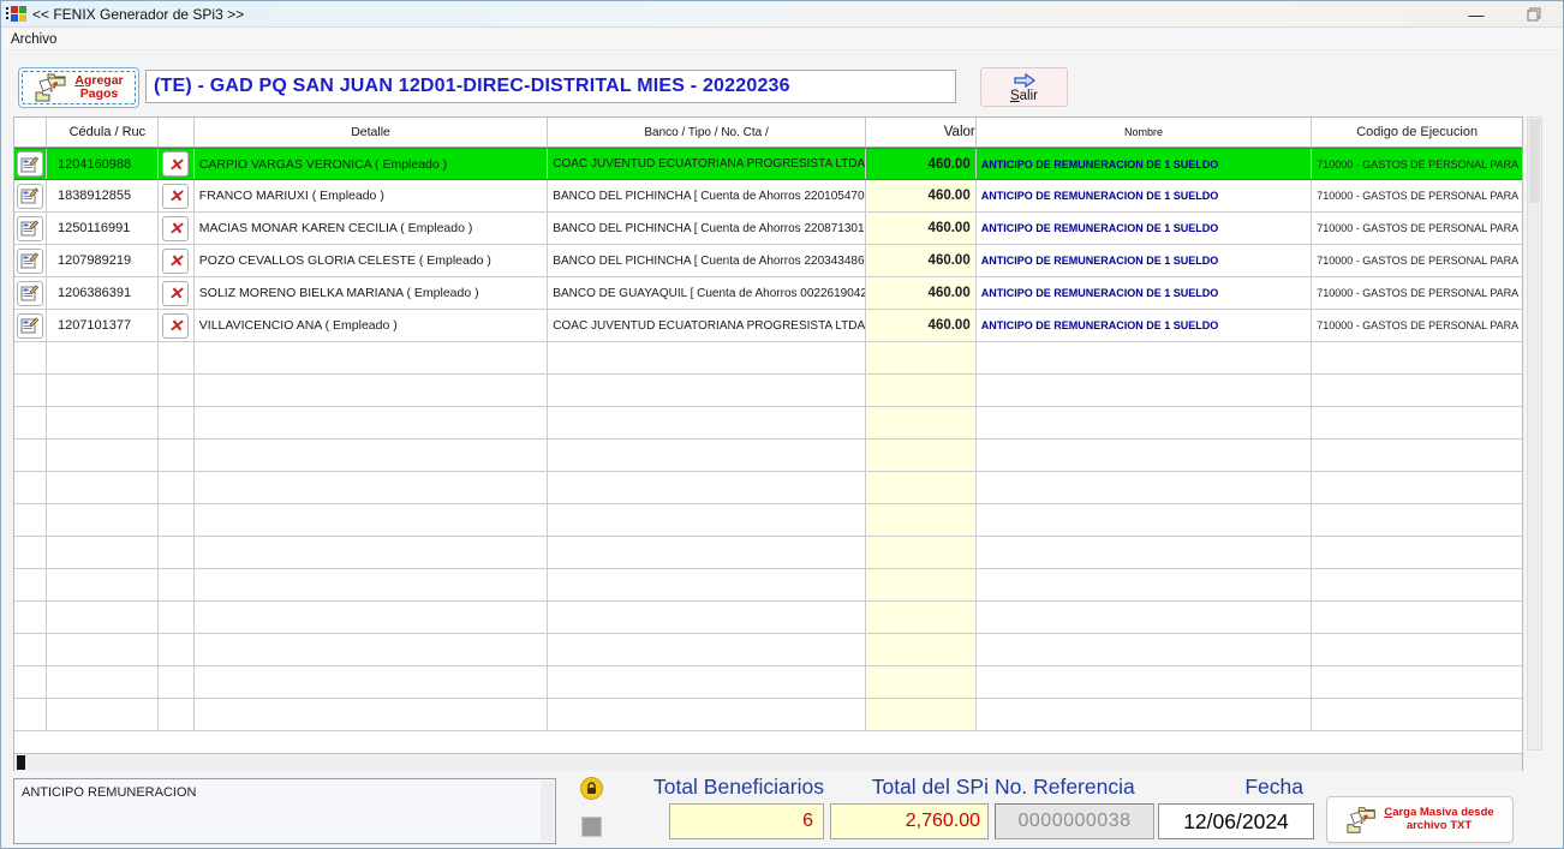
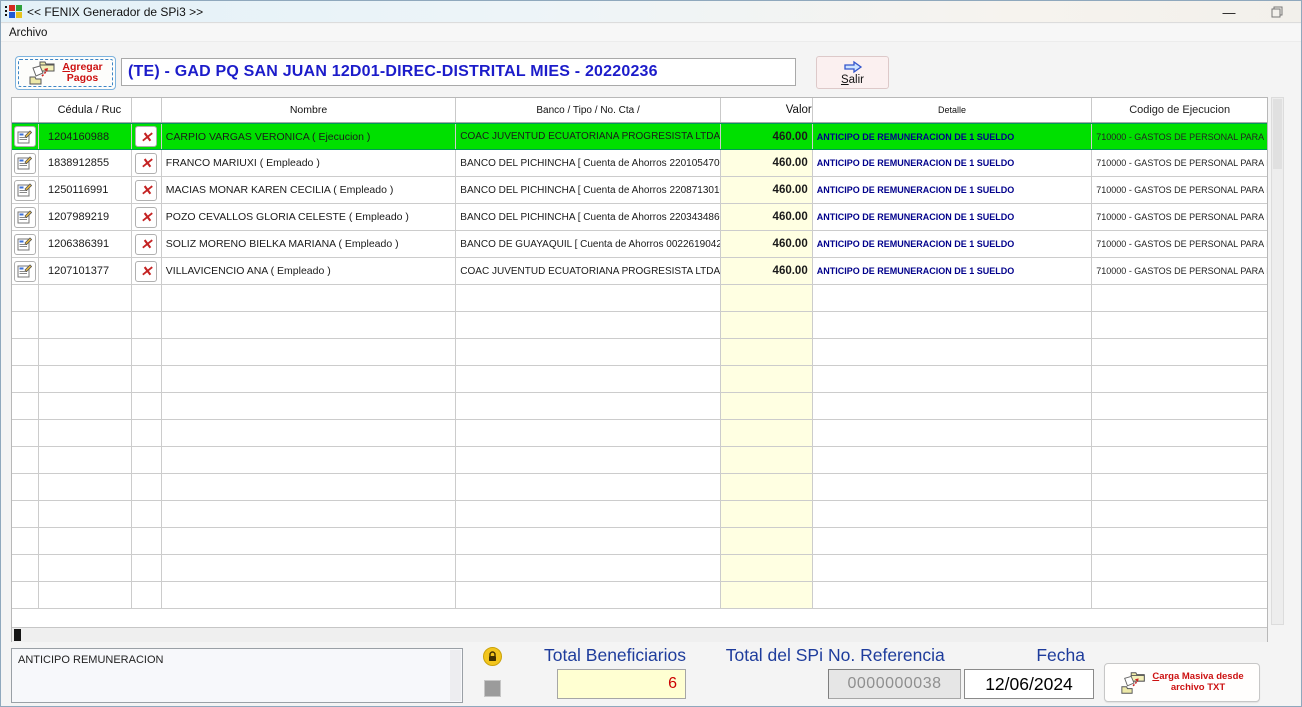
  << FENIX Generador de SPi3 >>
  —
  Archivo
  Agregar
  Pagos
  (TE) - GAD PQ SAN JUAN 12D01-DIREC-DISTRITAL MIES - 20220236
  Salir
  Cédula / Ruc
- Detalle
+ Nombre
  Banco / Tipo / No. Cta /
  Valor
- Nombre
+ Detalle
  Codigo de Ejecucion
  1204160988
  ✕
- CARPIO VARGAS VERONICA ( Empleado )
+ CARPIO VARGAS VERONICA ( Ejecucion )
  COAC JUVENTUD ECUATORIANA PROGRESISTA LTDA
  460.00
  ANTICIPO DE REMUNERACION DE 1 SUELDO
  710000 - GASTOS DE PERSONAL PARA
  1838912855
  ✕
  FRANCO MARIUXI ( Empleado )
  BANCO DEL PICHINCHA [ Cuenta de Ahorros 220105470
  460.00
  ANTICIPO DE REMUNERACION DE 1 SUELDO
  710000 - GASTOS DE PERSONAL PARA
  1250116991
  ✕
  MACIAS MONAR KAREN CECILIA ( Empleado )
  BANCO DEL PICHINCHA [ Cuenta de Ahorros 220871301
  460.00
  ANTICIPO DE REMUNERACION DE 1 SUELDO
  710000 - GASTOS DE PERSONAL PARA
  1207989219
  ✕
  POZO CEVALLOS GLORIA CELESTE ( Empleado )
  BANCO DEL PICHINCHA [ Cuenta de Ahorros 220343486
  460.00
  ANTICIPO DE REMUNERACION DE 1 SUELDO
  710000 - GASTOS DE PERSONAL PARA
  1206386391
  ✕
  SOLIZ MORENO BIELKA MARIANA ( Empleado )
  BANCO DE GUAYAQUIL [ Cuenta de Ahorros 0022619042
  460.00
  ANTICIPO DE REMUNERACION DE 1 SUELDO
  710000 - GASTOS DE PERSONAL PARA
  1207101377
  ✕
  VILLAVICENCIO ANA ( Empleado )
  COAC JUVENTUD ECUATORIANA PROGRESISTA LTDA
  460.00
  ANTICIPO DE REMUNERACION DE 1 SUELDO
  710000 - GASTOS DE PERSONAL PARA
  ANTICIPO REMUNERACION
  Total Beneficiarios
  Total del SPi
  No. Referencia
  Fecha
  6
- 2,760.00
  0000000038
  12/06/2024
  Carga Masiva desde
  archivo TXT
